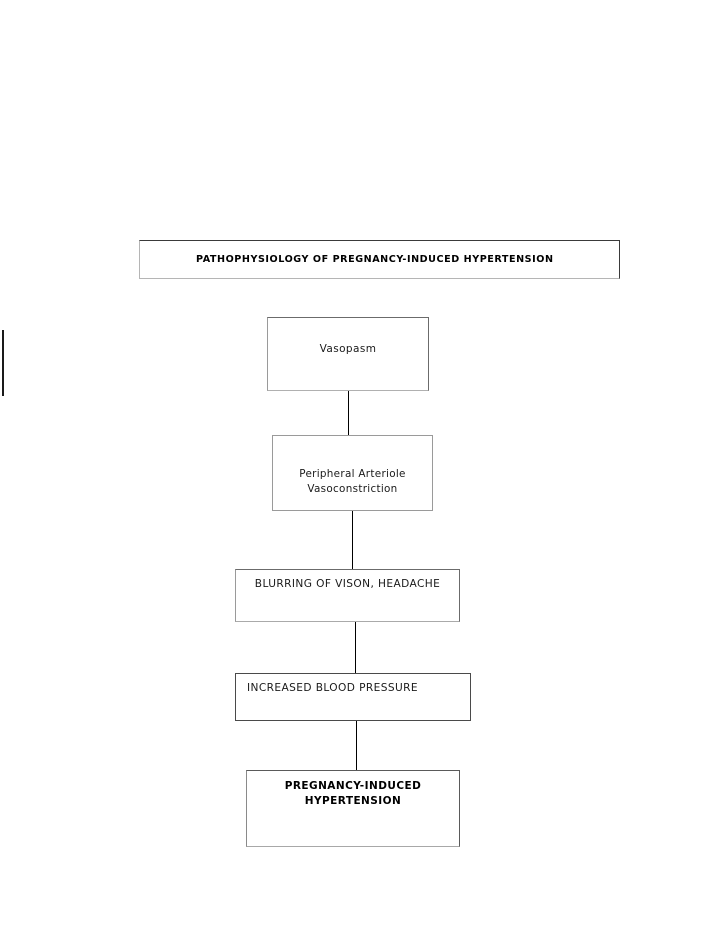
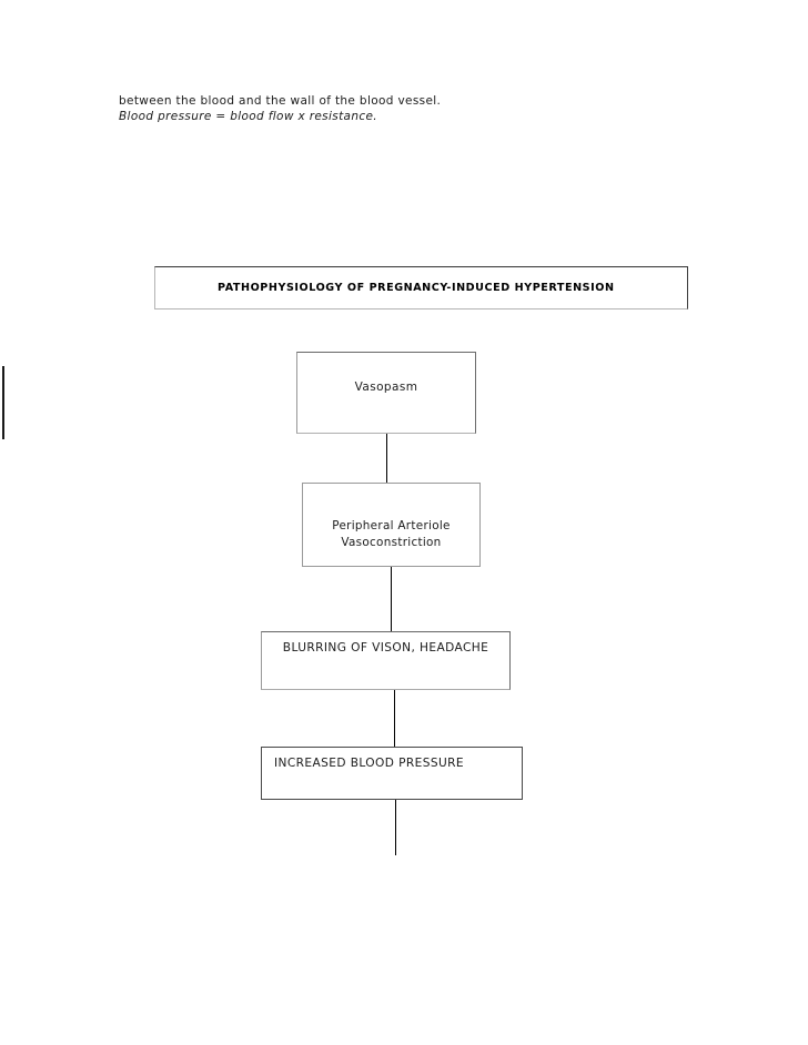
+ between the blood and the wall of the blood vessel.
+ Blood pressure = blood flow x resistance.
  PATHOPHYSIOLOGY OF PREGNANCY-INDUCED HYPERTENSION
  Vasopasm
  Peripheral Arteriole
  Vasoconstriction
  BLURRING OF VISON, HEADACHE
  INCREASED BLOOD PRESSURE
- PREGNANCY-INDUCED
- HYPERTENSION
